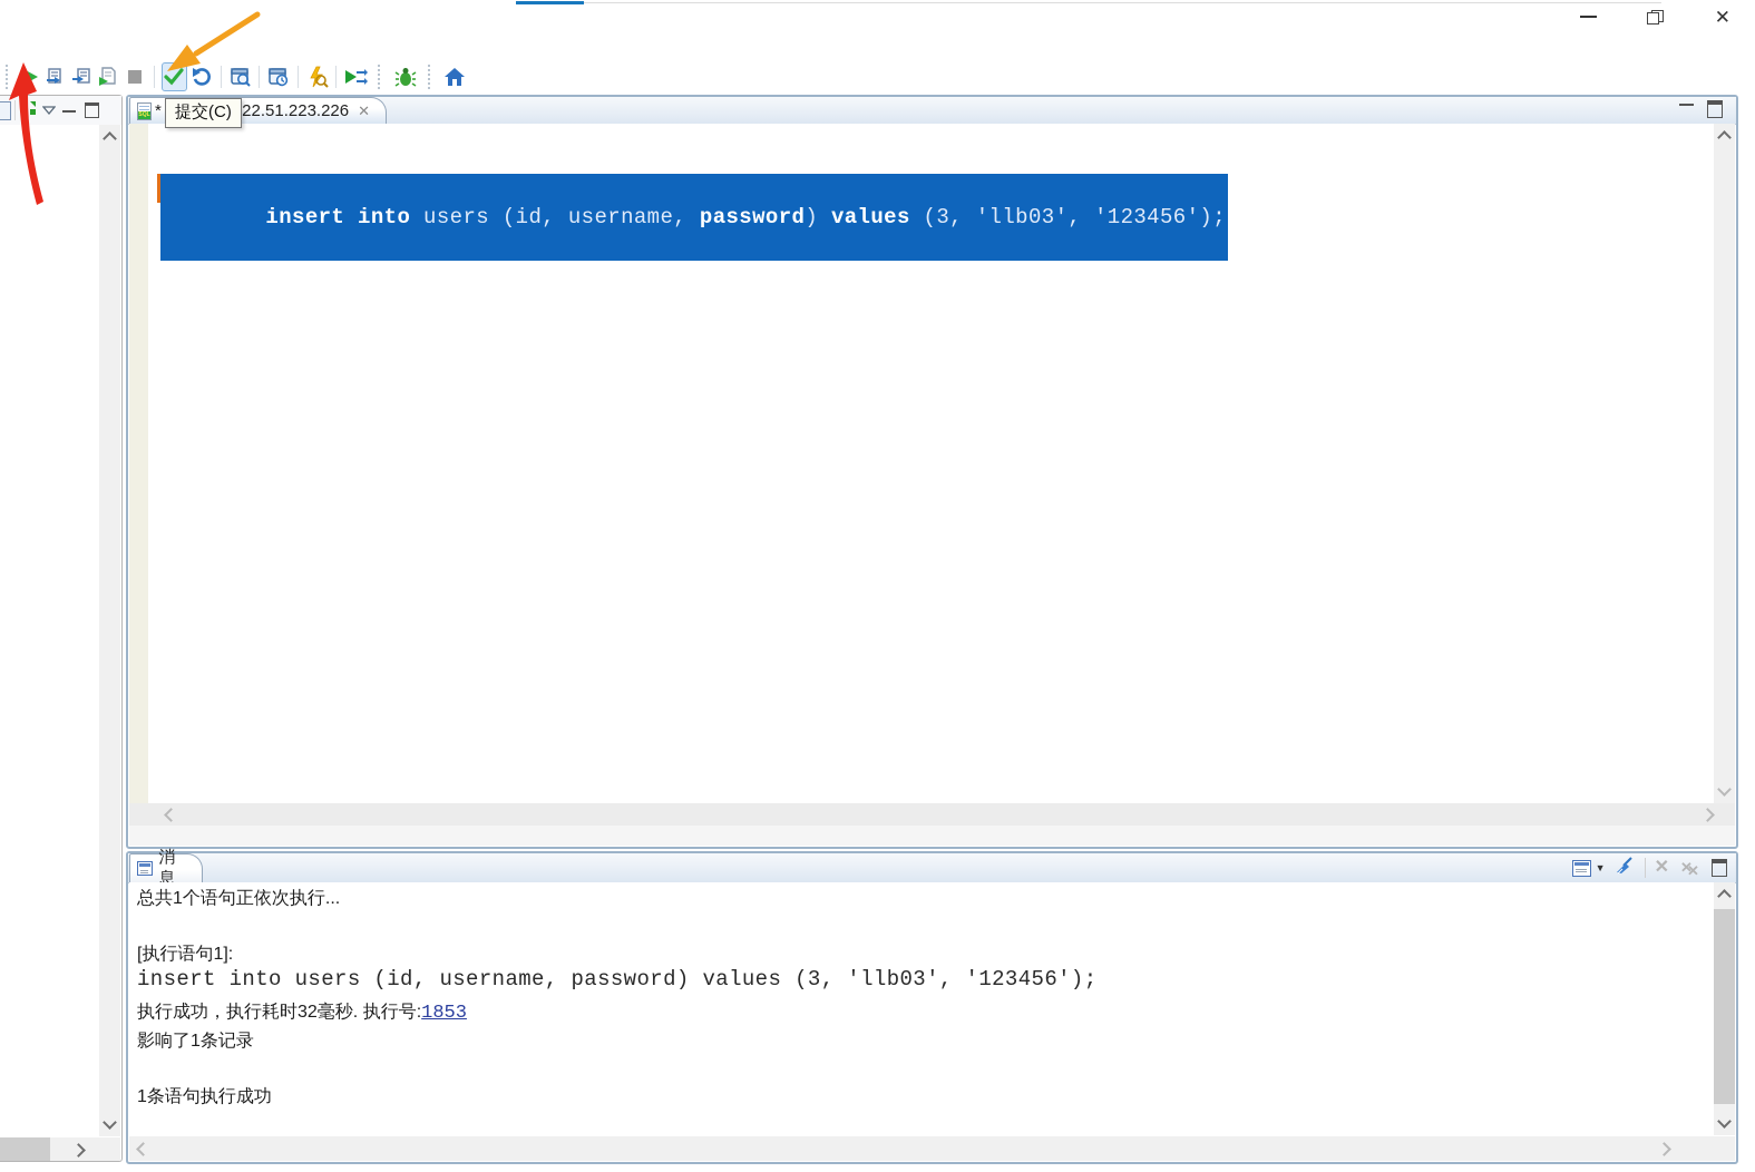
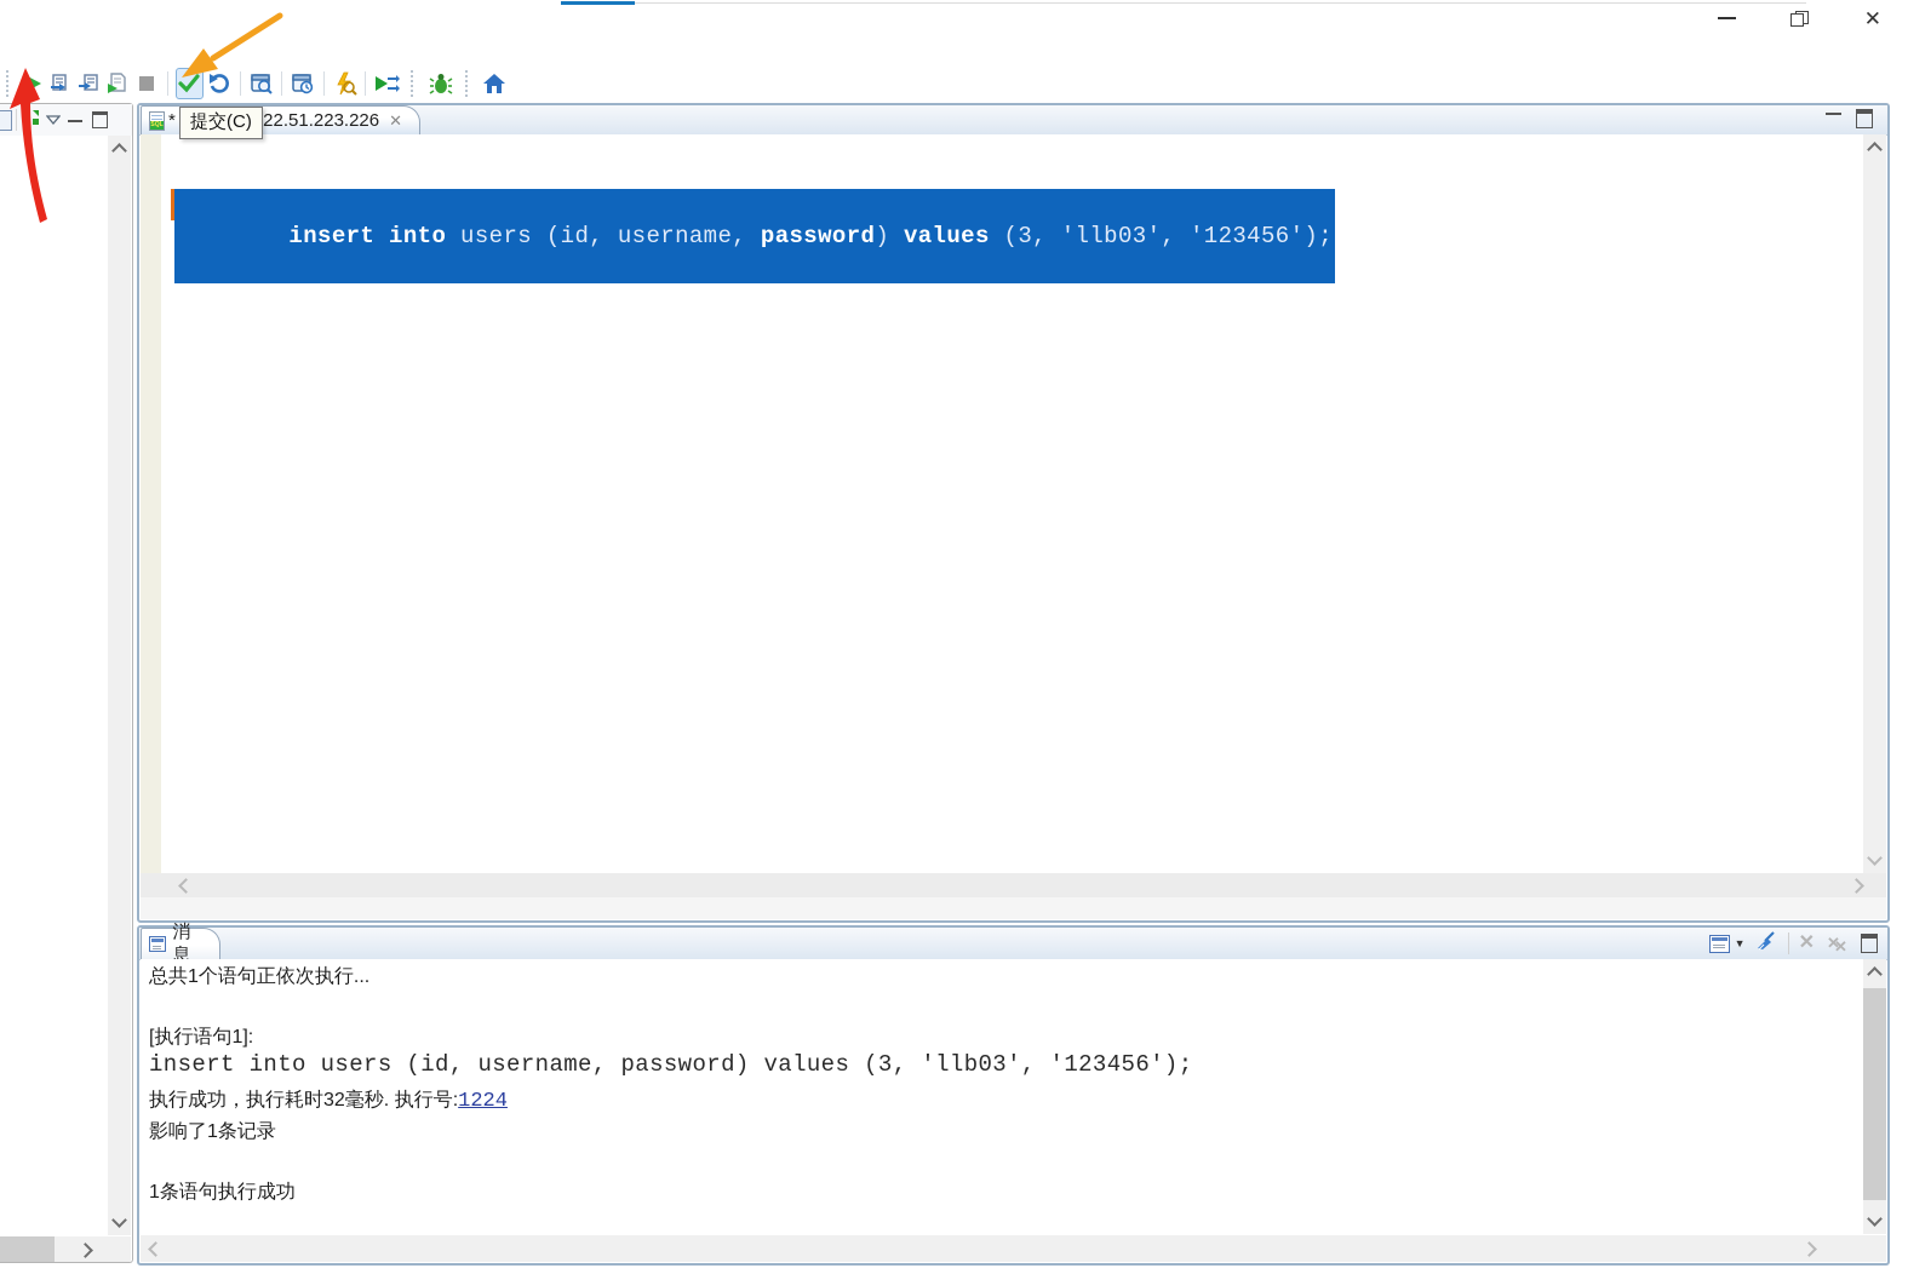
  ✕
  *
  22.51.223.226
  ✕
  insert into users (id, username, password) values (3, 'llb03', '123456');
  消息
  ▼
  ✕
  ✕
  ✕
  总共1个语句正依次执行...
  [执行语句1]:
  insert into users (id, username, password) values (3, 'llb03', '123456');
- 执行成功，执行耗时32毫秒. 执行号:1853
+ 执行成功，执行耗时32毫秒. 执行号:1224
  影响了1条记录
  1条语句执行成功
  提交(C)
